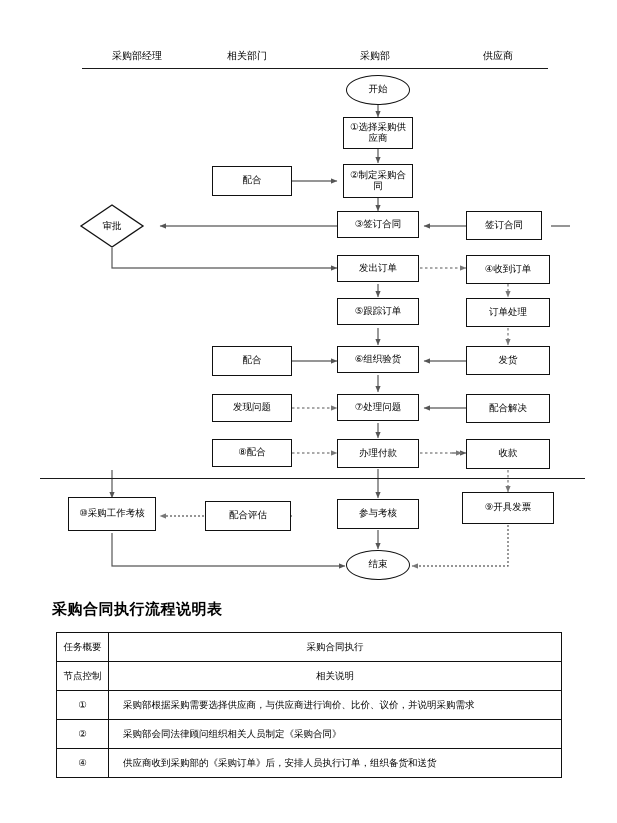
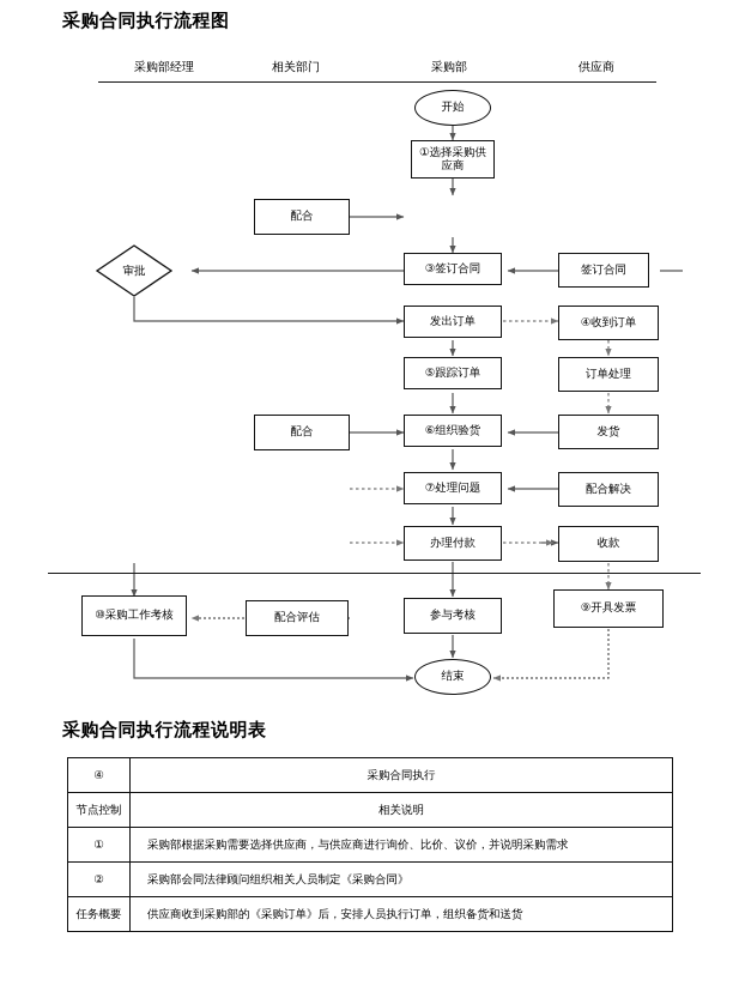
+ 采购合同执行流程图
  采购合同执行流程说明表
  采购部经理
  相关部门
  采购部
  供应商
  开始
  ①选择采购供应商
- ②制定采购合同
  ③签订合同
  发出订单
  ⑤跟踪订单
  ⑥组织验货
  ⑦处理问题
  办理付款
  参与考核
  结束
  审批
  ⑩采购工作考核
  配合
  配合
- 发现问题
- ⑧配合
  配合评估
  签订合同
  ④收到订单
  订单处理
  发货
  配合解决
  收款
  ⑨开具发票
- 任务概要	采购合同执行
+ ④	采购合同执行
  节点控制	相关说明
  ①	采购部根据采购需要选择供应商，与供应商进行询价、比价、议价，并说明采购需求
  ②	采购部会同法律顾问组织相关人员制定《采购合同》
- ④	供应商收到采购部的《采购订单》后，安排人员执行订单，组织备货和送货
+ 任务概要	供应商收到采购部的《采购订单》后，安排人员执行订单，组织备货和送货
